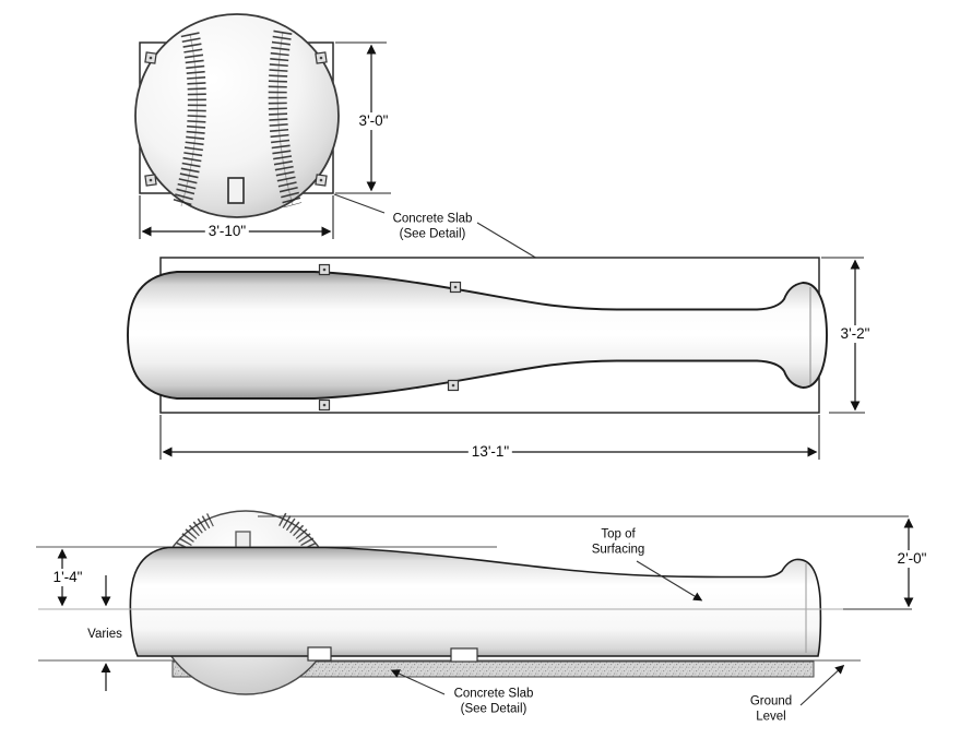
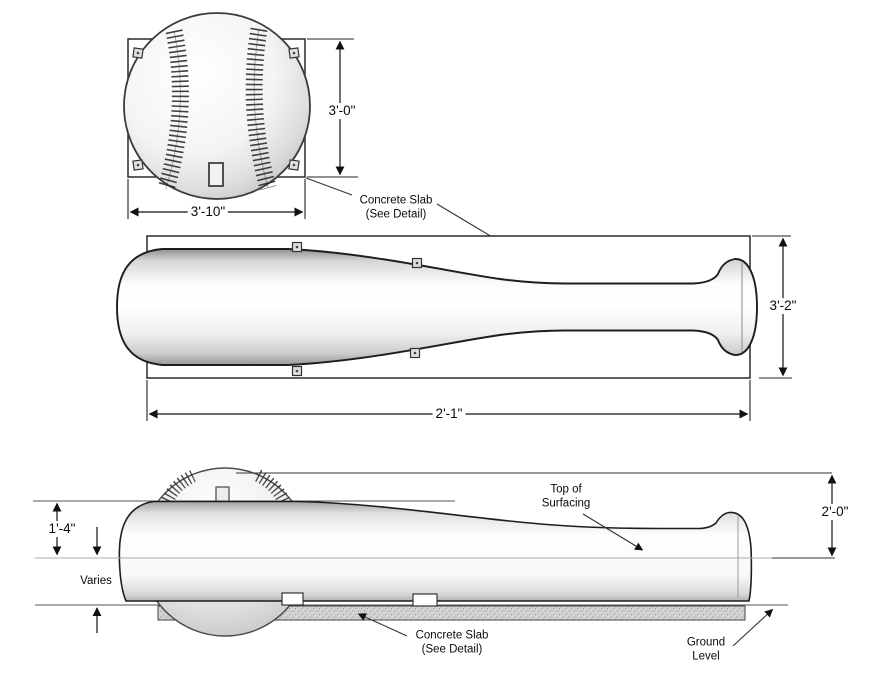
  3'-0"
  3'-10"
  Concrete Slab
  (See Detail)
  3'-2"
- 13'-1"
+ 2'-1"
  1'-4"
  Varies
  Top of
  Surfacing
  2'-0"
  Concrete Slab
  (See Detail)
  Ground
  Level
